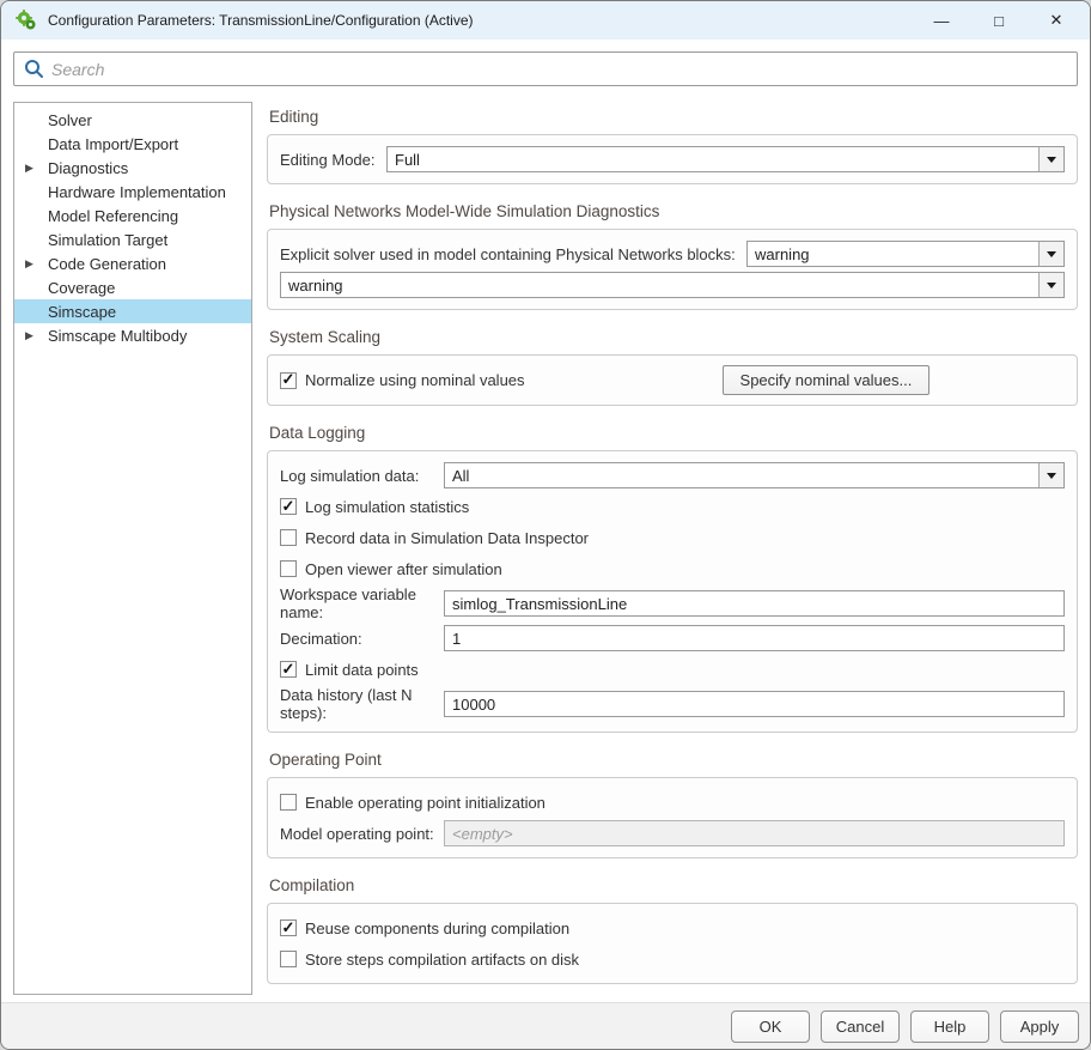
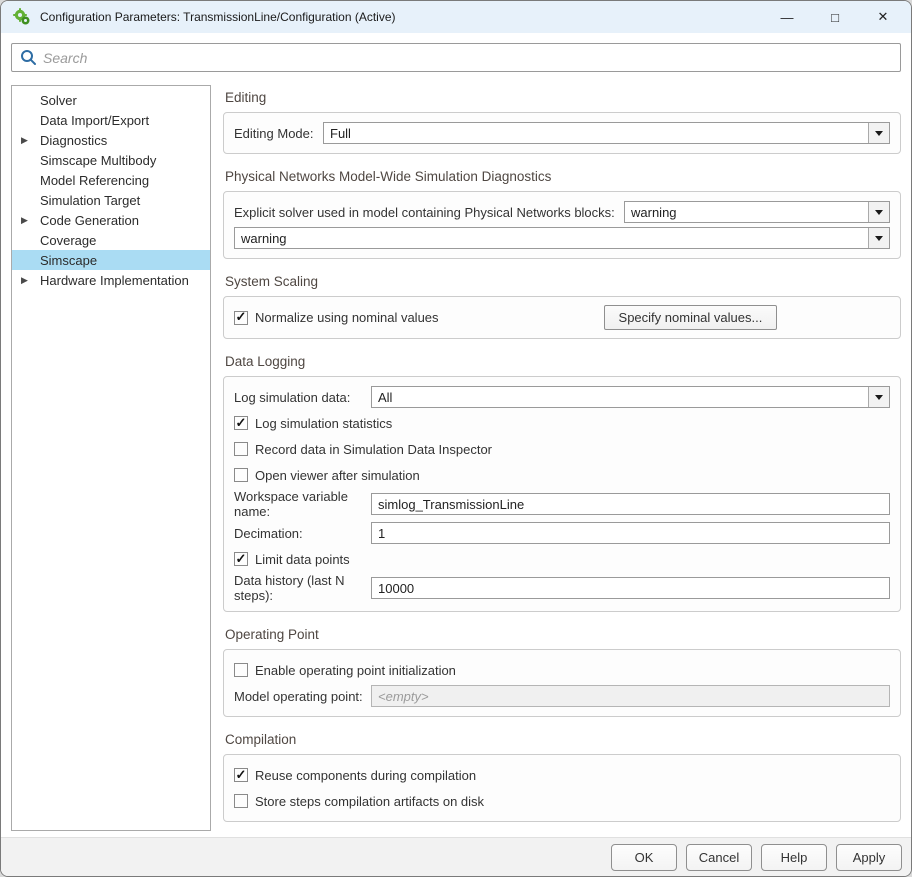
  Configuration Parameters: TransmissionLine/Configuration (Active)
  —
  □
  ✕
  Search
  Solver
  Data Import/Export
  ▶
  Diagnostics
- Hardware Implementation
+ Simscape Multibody
  Model Referencing
  Simulation Target
  ▶
  Code Generation
  Coverage
  Simscape
  ▶
- Simscape Multibody
+ Hardware Implementation
  Editing
  Editing Mode:
  Full
  Physical Networks Model-Wide Simulation Diagnostics
  Explicit solver used in model containing Physical Networks blocks:
  warning
  warning
  System Scaling
  Normalize using nominal values
  Specify nominal values...
  Data Logging
  Log simulation data:
  All
  Log simulation statistics
  Record data in Simulation Data Inspector
  Open viewer after simulation
  Workspace variable name:
  simlog_TransmissionLine
  Decimation:
  1
  Limit data points
  Data history (last N steps):
  10000
  Operating Point
  Enable operating point initialization
  Model operating point:
  <empty>
  Compilation
  Reuse components during compilation
  Store steps compilation artifacts on disk
  OK
  Cancel
  Help
  Apply
